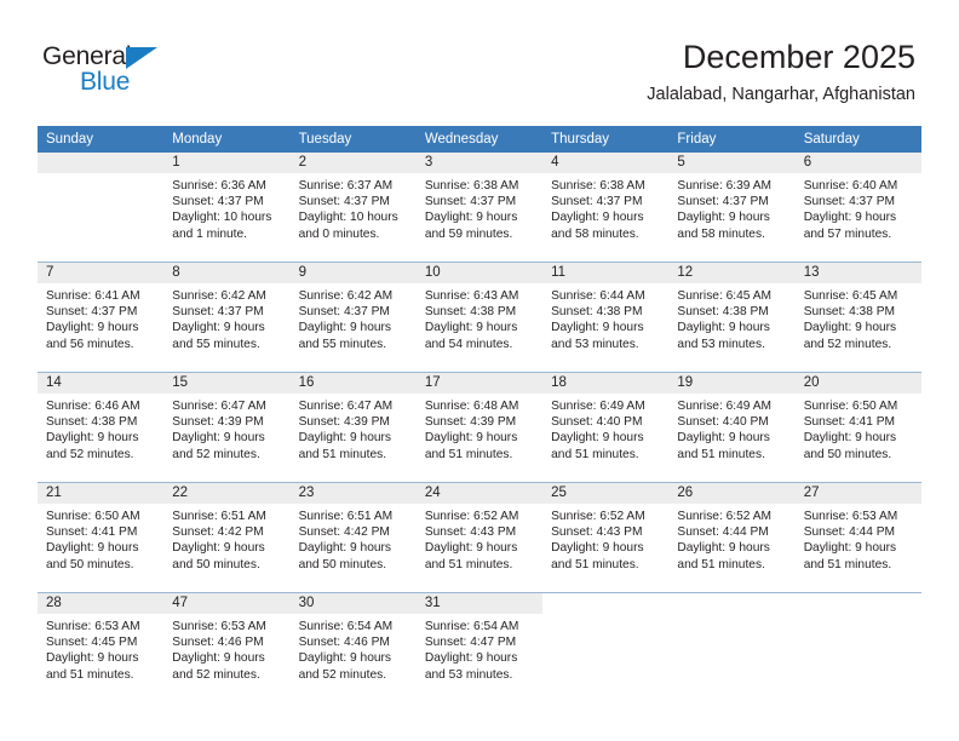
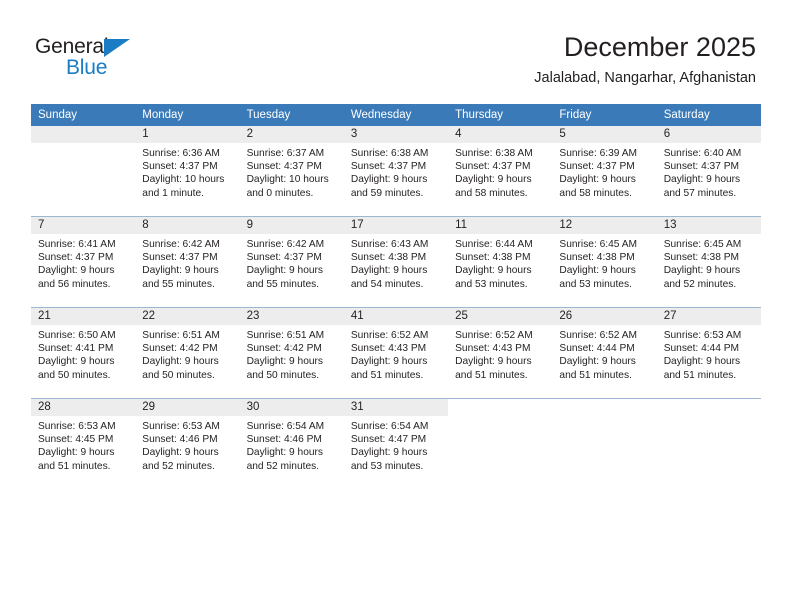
  General
  Blue
  December 2025
  Jalalabad, Nangarhar, Afghanistan
  Sunday	Monday	Tuesday	Wednesday	Thursday	Friday	Saturday
  	1Sunrise: 6:36 AMSunset: 4:37 PMDaylight: 10 hoursand 1 minute.	2Sunrise: 6:37 AMSunset: 4:37 PMDaylight: 10 hoursand 0 minutes.	3Sunrise: 6:38 AMSunset: 4:37 PMDaylight: 9 hoursand 59 minutes.	4Sunrise: 6:38 AMSunset: 4:37 PMDaylight: 9 hoursand 58 minutes.	5Sunrise: 6:39 AMSunset: 4:37 PMDaylight: 9 hoursand 58 minutes.	6Sunrise: 6:40 AMSunset: 4:37 PMDaylight: 9 hoursand 57 minutes.
- 7Sunrise: 6:41 AMSunset: 4:37 PMDaylight: 9 hoursand 56 minutes.	8Sunrise: 6:42 AMSunset: 4:37 PMDaylight: 9 hoursand 55 minutes.	9Sunrise: 6:42 AMSunset: 4:37 PMDaylight: 9 hoursand 55 minutes.	10Sunrise: 6:43 AMSunset: 4:38 PMDaylight: 9 hoursand 54 minutes.	11Sunrise: 6:44 AMSunset: 4:38 PMDaylight: 9 hoursand 53 minutes.	12Sunrise: 6:45 AMSunset: 4:38 PMDaylight: 9 hoursand 53 minutes.	13Sunrise: 6:45 AMSunset: 4:38 PMDaylight: 9 hoursand 52 minutes.
+ 7Sunrise: 6:41 AMSunset: 4:37 PMDaylight: 9 hoursand 56 minutes.	8Sunrise: 6:42 AMSunset: 4:37 PMDaylight: 9 hoursand 55 minutes.	9Sunrise: 6:42 AMSunset: 4:37 PMDaylight: 9 hoursand 55 minutes.	17Sunrise: 6:43 AMSunset: 4:38 PMDaylight: 9 hoursand 54 minutes.	11Sunrise: 6:44 AMSunset: 4:38 PMDaylight: 9 hoursand 53 minutes.	12Sunrise: 6:45 AMSunset: 4:38 PMDaylight: 9 hoursand 53 minutes.	13Sunrise: 6:45 AMSunset: 4:38 PMDaylight: 9 hoursand 52 minutes.
- 14Sunrise: 6:46 AMSunset: 4:38 PMDaylight: 9 hoursand 52 minutes.	15Sunrise: 6:47 AMSunset: 4:39 PMDaylight: 9 hoursand 52 minutes.	16Sunrise: 6:47 AMSunset: 4:39 PMDaylight: 9 hoursand 51 minutes.	17Sunrise: 6:48 AMSunset: 4:39 PMDaylight: 9 hoursand 51 minutes.	18Sunrise: 6:49 AMSunset: 4:40 PMDaylight: 9 hoursand 51 minutes.	19Sunrise: 6:49 AMSunset: 4:40 PMDaylight: 9 hoursand 51 minutes.	20Sunrise: 6:50 AMSunset: 4:41 PMDaylight: 9 hoursand 50 minutes.
- 21Sunrise: 6:50 AMSunset: 4:41 PMDaylight: 9 hoursand 50 minutes.	22Sunrise: 6:51 AMSunset: 4:42 PMDaylight: 9 hoursand 50 minutes.	23Sunrise: 6:51 AMSunset: 4:42 PMDaylight: 9 hoursand 50 minutes.	24Sunrise: 6:52 AMSunset: 4:43 PMDaylight: 9 hoursand 51 minutes.	25Sunrise: 6:52 AMSunset: 4:43 PMDaylight: 9 hoursand 51 minutes.	26Sunrise: 6:52 AMSunset: 4:44 PMDaylight: 9 hoursand 51 minutes.	27Sunrise: 6:53 AMSunset: 4:44 PMDaylight: 9 hoursand 51 minutes.
+ 21Sunrise: 6:50 AMSunset: 4:41 PMDaylight: 9 hoursand 50 minutes.	22Sunrise: 6:51 AMSunset: 4:42 PMDaylight: 9 hoursand 50 minutes.	23Sunrise: 6:51 AMSunset: 4:42 PMDaylight: 9 hoursand 50 minutes.	41Sunrise: 6:52 AMSunset: 4:43 PMDaylight: 9 hoursand 51 minutes.	25Sunrise: 6:52 AMSunset: 4:43 PMDaylight: 9 hoursand 51 minutes.	26Sunrise: 6:52 AMSunset: 4:44 PMDaylight: 9 hoursand 51 minutes.	27Sunrise: 6:53 AMSunset: 4:44 PMDaylight: 9 hoursand 51 minutes.
- 28Sunrise: 6:53 AMSunset: 4:45 PMDaylight: 9 hoursand 51 minutes.	47Sunrise: 6:53 AMSunset: 4:46 PMDaylight: 9 hoursand 52 minutes.	30Sunrise: 6:54 AMSunset: 4:46 PMDaylight: 9 hoursand 52 minutes.	31Sunrise: 6:54 AMSunset: 4:47 PMDaylight: 9 hoursand 53 minutes.
+ 28Sunrise: 6:53 AMSunset: 4:45 PMDaylight: 9 hoursand 51 minutes.	29Sunrise: 6:53 AMSunset: 4:46 PMDaylight: 9 hoursand 52 minutes.	30Sunrise: 6:54 AMSunset: 4:46 PMDaylight: 9 hoursand 52 minutes.	31Sunrise: 6:54 AMSunset: 4:47 PMDaylight: 9 hoursand 53 minutes.
